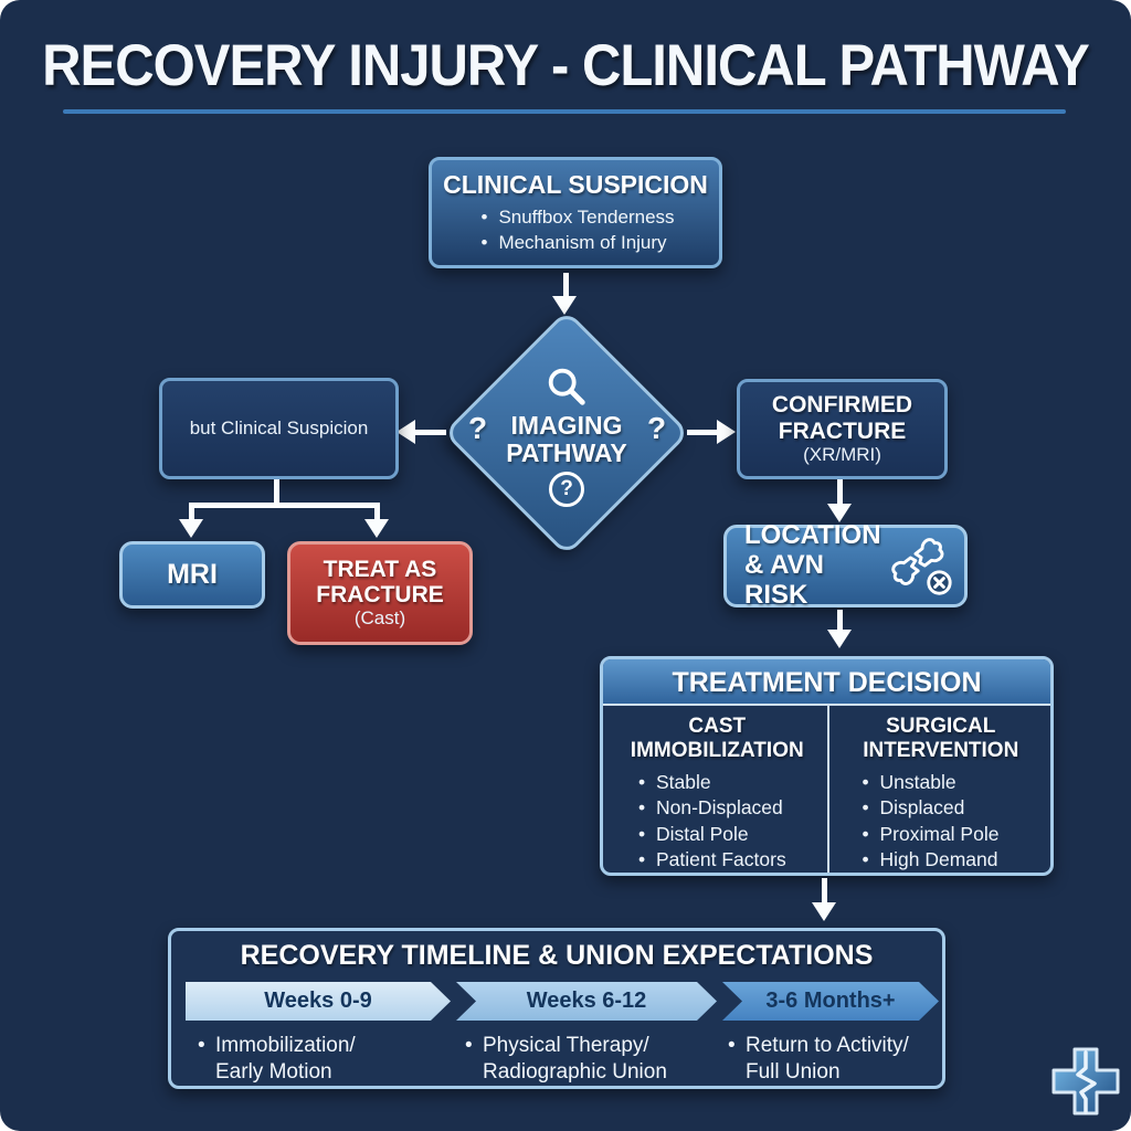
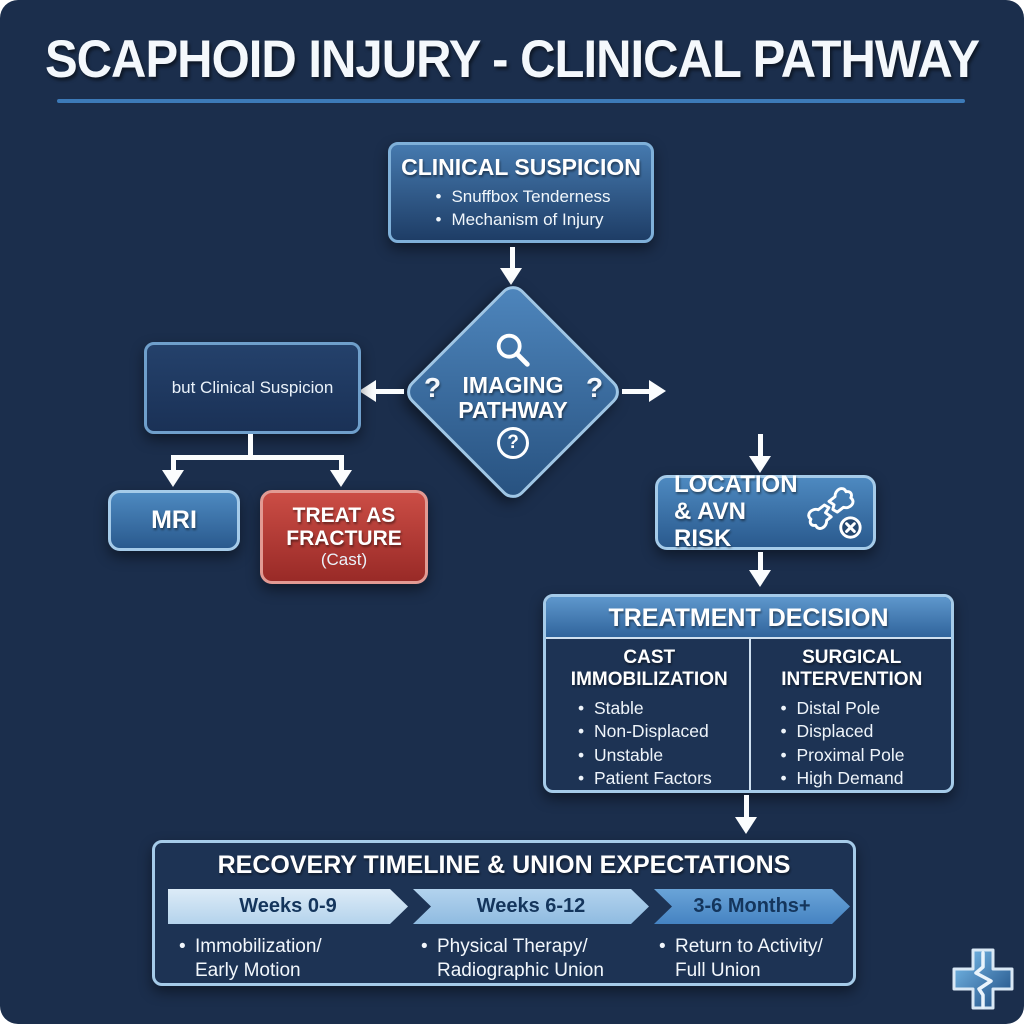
- RECOVERY INJURY - CLINICAL PATHWAY
+ SCAPHOID INJURY - CLINICAL PATHWAY
  CLINICAL SUSPICION
  Snuffbox Tenderness
  Mechanism of Injury
  IMAGING
  PATHWAY
  ?
  ?
  ?
  but Clinical Suspicion
- CONFIRMED FRACTURE
- (XR/MRI)
  MRI
  TREAT AS FRACTURE
  (Cast)
  LOCATION
  & AVN RISK
  TREATMENT DECISION
  CAST IMMOBILIZATION
  Stable
  Non-Displaced
- Distal Pole
+ Unstable
  Patient Factors
  SURGICAL INTERVENTION
- Unstable
+ Distal Pole
  Displaced
  Proximal Pole
  High Demand
  RECOVERY TIMELINE & UNION EXPECTATIONS
  Weeks 0-9
  Weeks 6-12
  3-6 Months+
  Immobilization/
  Early Motion
  Physical Therapy/
  Radiographic Union
  Return to Activity/
  Full Union
